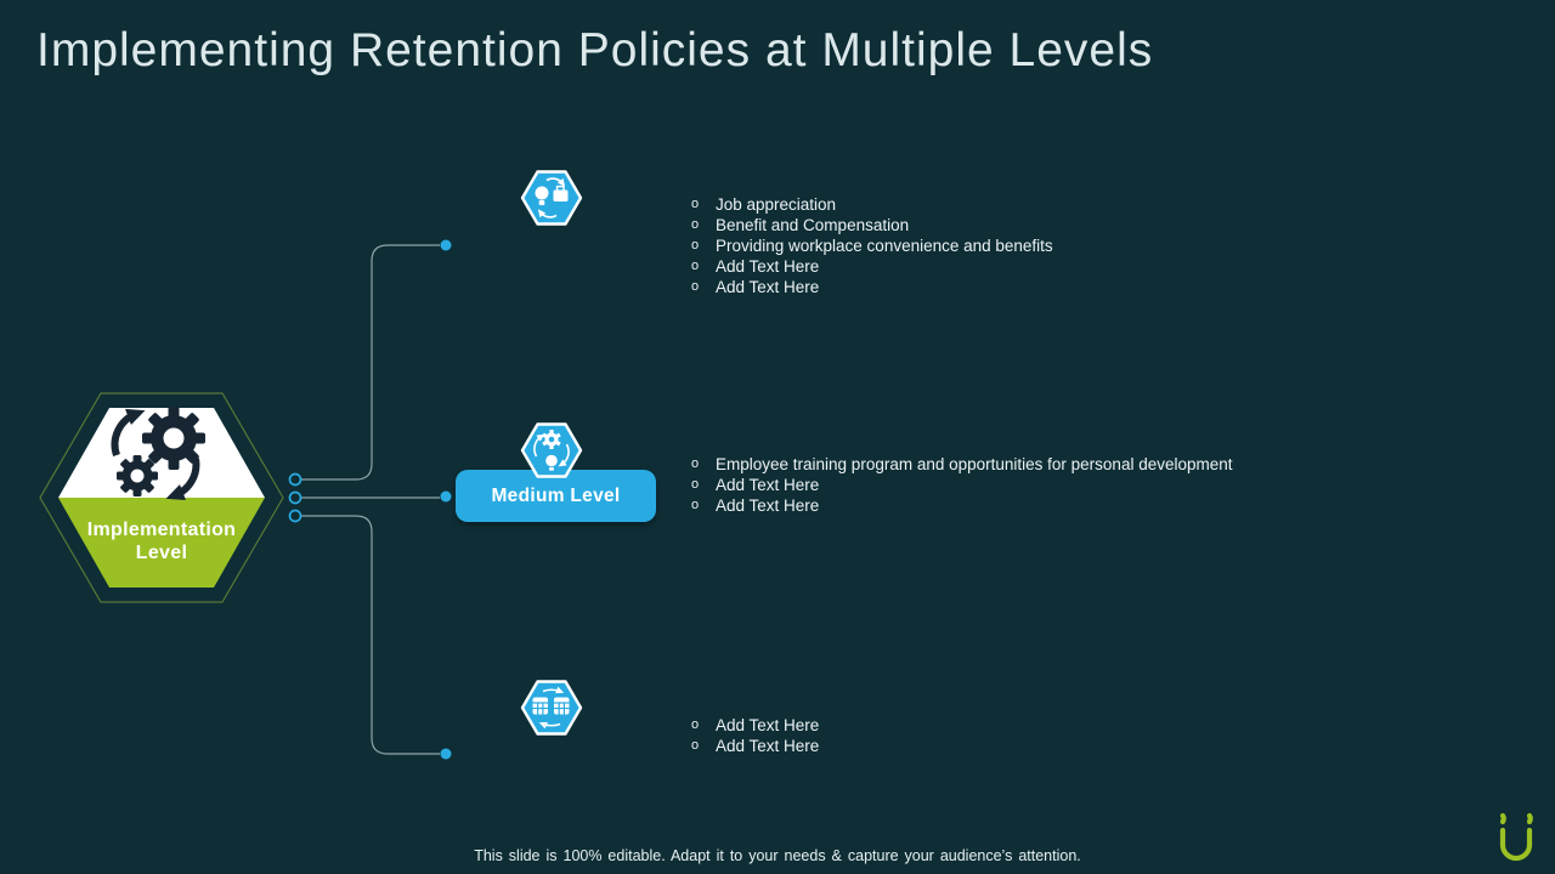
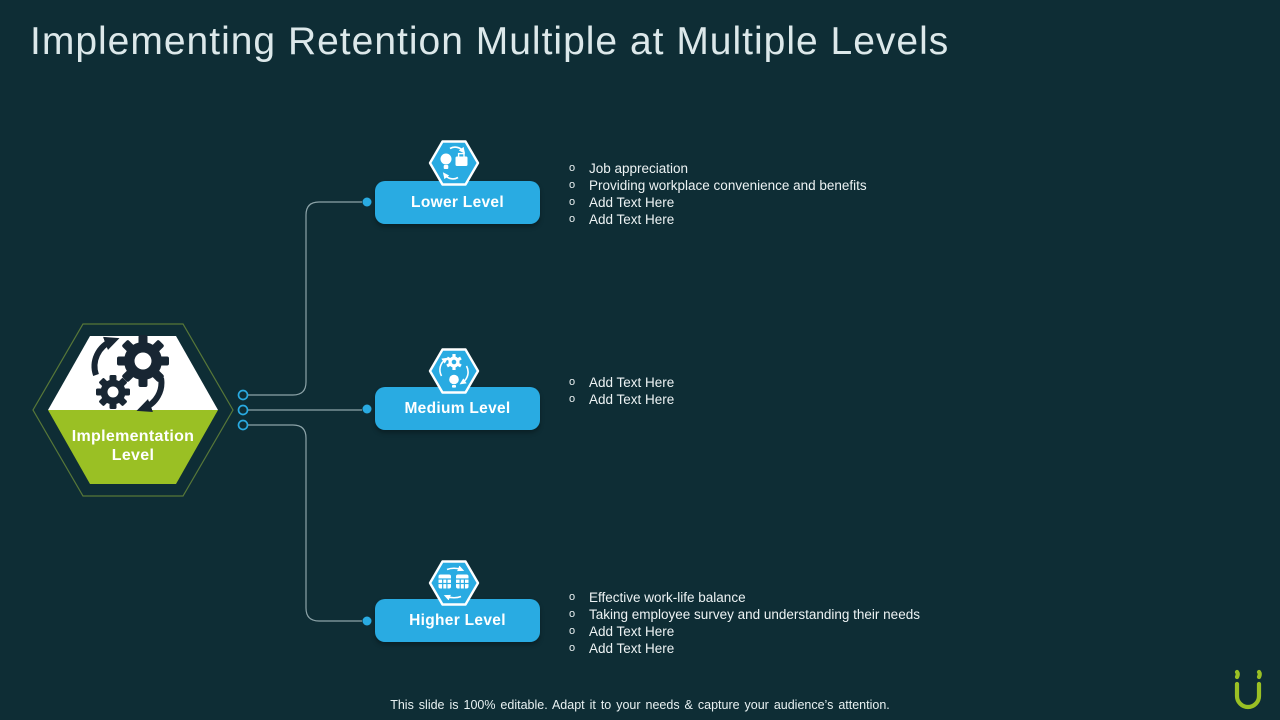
- Implementing Retention Policies at Multiple Levels
+ Implementing Retention Multiple at Multiple Levels
  Implementation
  Level
+ Lower Level
  Job appreciation
- Benefit and Compensation
  Providing workplace convenience and benefits
  Add Text Here
  Add Text Here
  Medium Level
- Employee training program and opportunities for personal development
  Add Text Here
  Add Text Here
+ Higher Level
+ Effective work-life balance
+ Taking employee survey and understanding their needs
  Add Text Here
  Add Text Here
  This slide is 100% editable. Adapt it to your needs & capture your audience’s attention.
